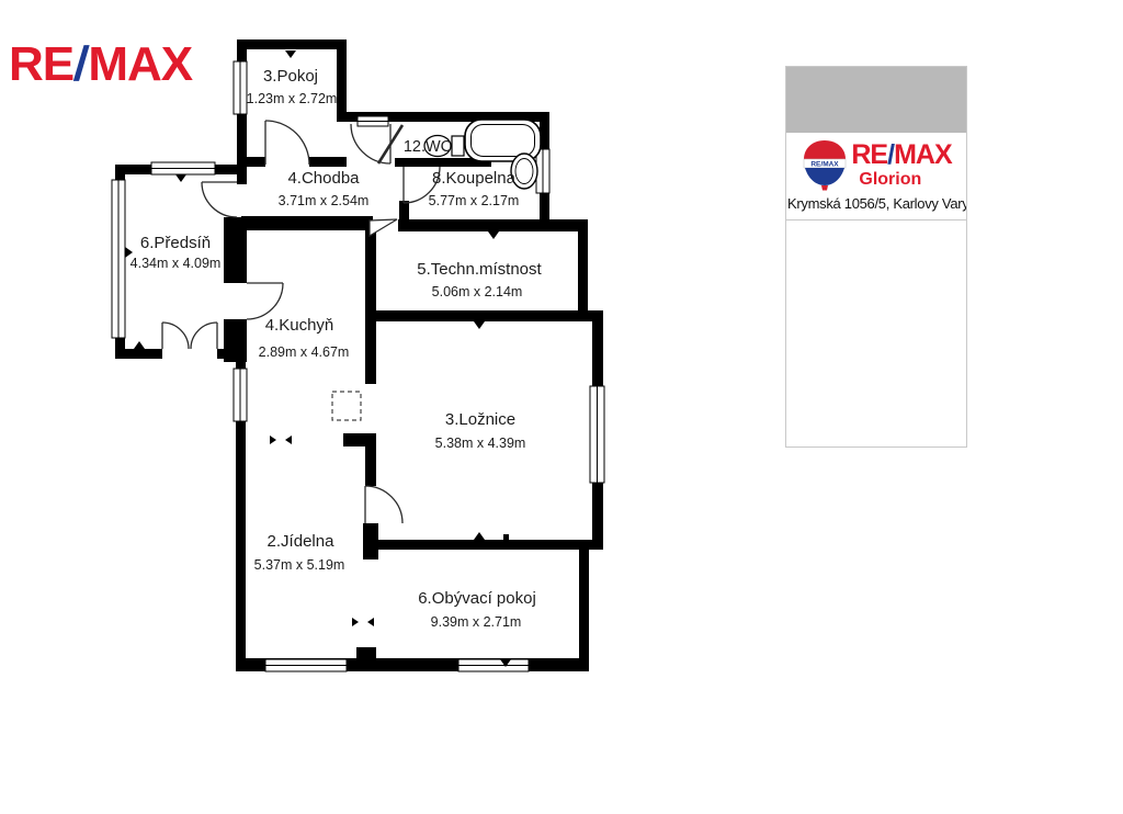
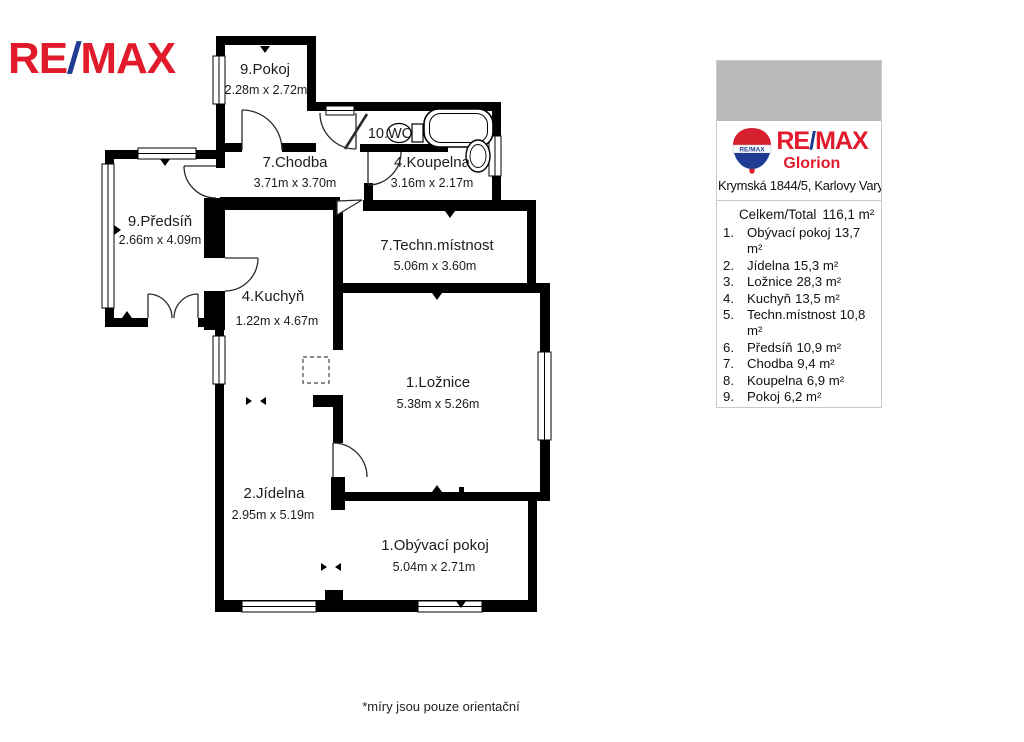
- 3.Pokoj
+ 9.Pokoj
- 1.23m x 2.72m
+ 2.28m x 2.72m
- 12.WC
+ 10.WC
- 4.Chodba
+ 7.Chodba
- 3.71m x 2.54m
+ 3.71m x 3.70m
- 8.Koupelna
+ 4.Koupelna
- 5.77m x 2.17m
+ 3.16m x 2.17m
- 6.Předsíň
+ 9.Předsíň
- 4.34m x 4.09m
+ 2.66m x 4.09m
- 5.Techn.místnost
+ 7.Techn.místnost
- 5.06m x 2.14m
+ 5.06m x 3.60m
  4.Kuchyň
- 2.89m x 4.67m
+ 1.22m x 4.67m
- 3.Ložnice
+ 1.Ložnice
- 5.38m x 4.39m
+ 5.38m x 5.26m
  2.Jídelna
- 5.37m x 5.19m
+ 2.95m x 5.19m
- 6.Obývací pokoj
+ 1.Obývací pokoj
- 9.39m x 2.71m
+ 5.04m x 2.71m
  RE/MAX
  Glorion
- Krymská 1056/5, Karlovy Vary
+ Krymská 1844/5, Karlovy Vary
+ Celkem/Total 116,1 m²
+ 1.
+ Obývací pokoj 13,7 m²
+ 2.
+ Jídelna 15,3 m²
+ 3.
+ Ložnice 28,3 m²
+ 4.
+ Kuchyň 13,5 m²
+ 5.
+ Techn.místnost 10,8 m²
+ 6.
+ Předsíň 10,9 m²
+ 7.
+ Chodba 9,4 m²
+ 8.
+ Koupelna 6,9 m²
+ 9.
+ Pokoj 6,2 m²
+ *míry jsou pouze orientační
